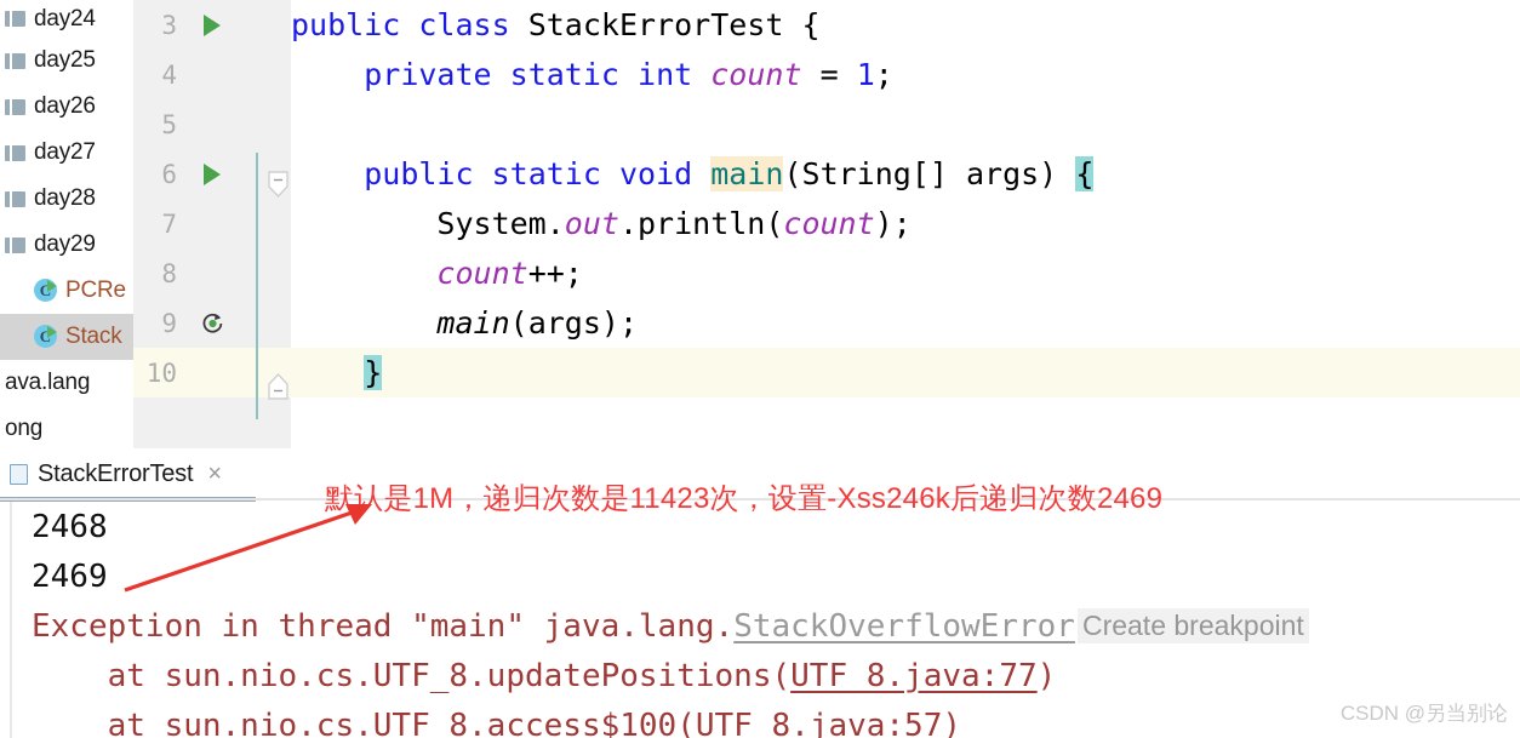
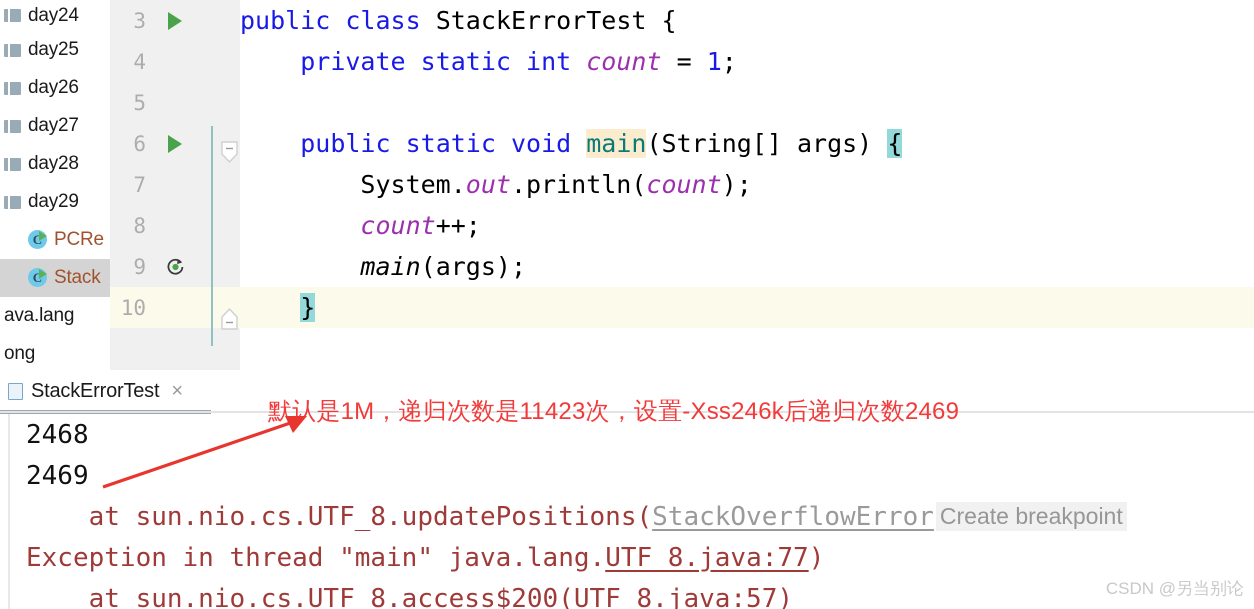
  public
  class
  StackErrorTest
  {
  private
  static
  int
  count
  =
  1
  ;
  public
  static
  void
  main
  (String[] args)
  {
  System.
  out
  .println(
  count
  );
  count
  ++;
  main
  (args);
  }
  3
  4
  5
  6
  7
  8
  9
  10
  day24
  day25
  day26
  day27
  day28
  day29
  C
  PCRe
  C
  Stack
  ava.lang
  ong
  StackErrorTest
  ×
  2468
  2469
- Exception in thread "main" java.lang.
+ at sun.nio.cs.UTF_8.updatePositions(
  StackOverflowError
  Create breakpoint
- at sun.nio.cs.UTF_8.updatePositions(
+ Exception in thread "main" java.lang.
  UTF_8.java:77
  )
- at sun.nio.cs.UTF_8.access$100(
+ at sun.nio.cs.UTF_8.access$200(
  UTF_8.java:57
  )
  默认是1M，递归次数是11423次，设置-Xss246k后递归次数2469
  CSDN @另当别论
